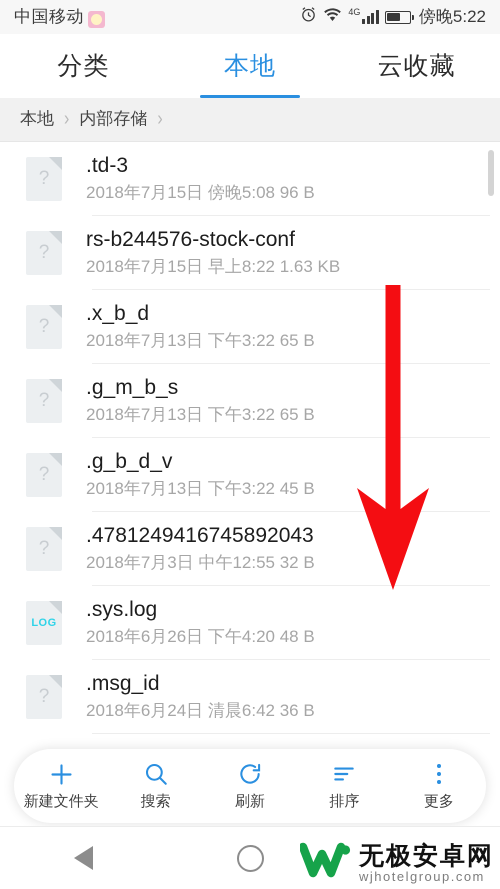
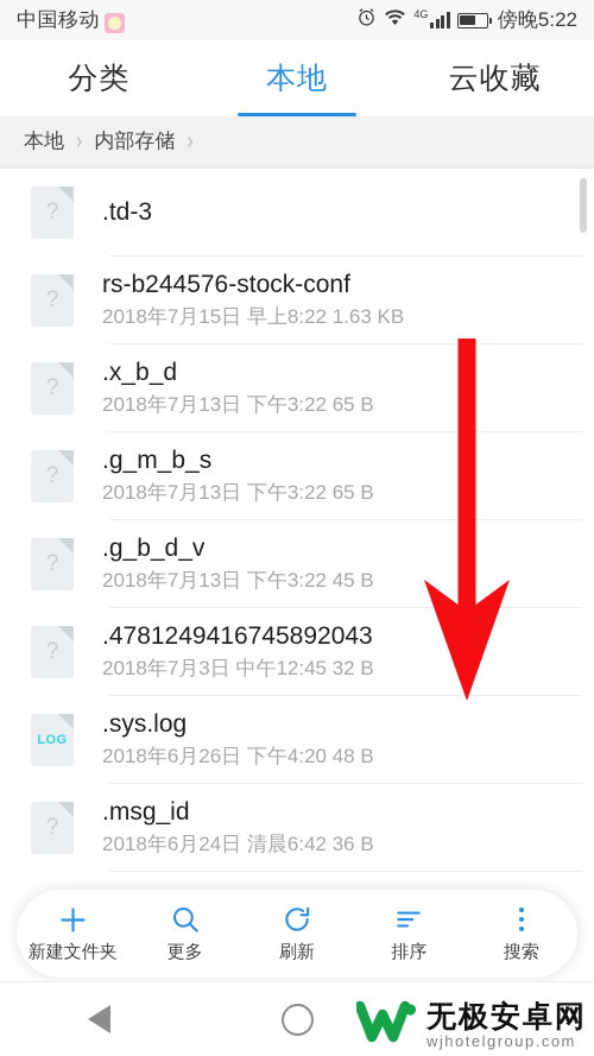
  中国移动
  4G
  傍晚5:22
  分类
  本地
  云收藏
  本地
  ›
  内部存储
  ›
  ?
  .td-3
- 2018年7月15日 傍晚5:08 96 B
  ?
  rs-b244576-stock-conf
  2018年7月15日 早上8:22 1.63 KB
  ?
  .x_b_d
  2018年7月13日 下午3:22 65 B
  ?
  .g_m_b_s
  2018年7月13日 下午3:22 65 B
  ?
  .g_b_d_v
  2018年7月13日 下午3:22 45 B
  ?
  .4781249416745892043
- 2018年7月3日 中午12:55 32 B
+ 2018年7月3日 中午12:45 32 B
  LOG
  .sys.log
  2018年6月26日 下午4:20 48 B
  ?
  .msg_id
  2018年6月24日 清晨6:42 36 B
  新建文件夹
- 搜索
+ 更多
  刷新
  排序
- 更多
+ 搜索
  无极安卓网
  wjhotelgroup.com
